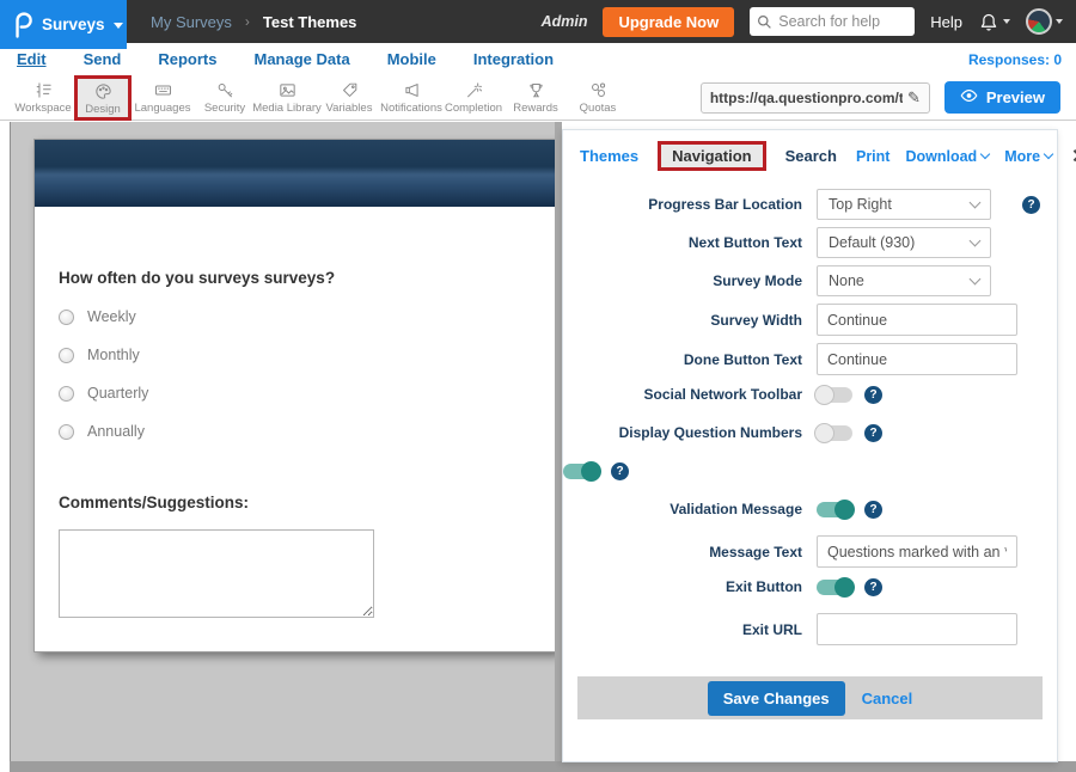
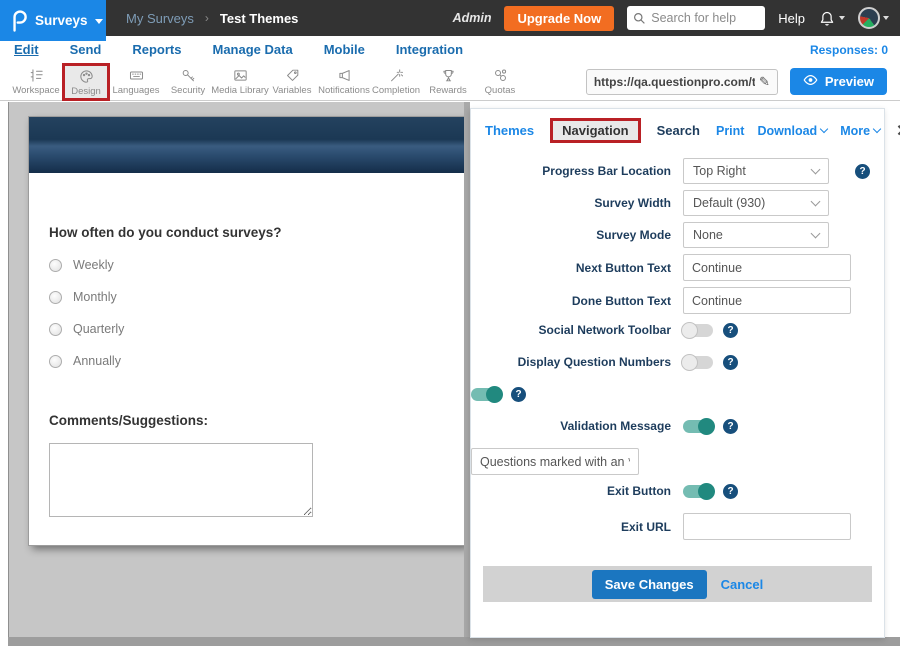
  Surveys
  My Surveys
  ›
  Test Themes
  Admin
  Upgrade Now
  Search for help
  Help
  Edit
  Send
  Reports
  Manage Data
  Mobile
  Integration
  Responses: 0
  Workspace
  Design
  Languages
  Security
  Media Library
  Variables
  Notifications
  Completion
  Rewards
  Quotas
  https://qa.questionpro.com/t
  ✎
  Preview
- How often do you surveys surveys?
+ How often do you conduct surveys?
  Weekly
  Monthly
  Quarterly
  Annually
  Comments/Suggestions:
  Themes
  Navigation
  Search
  Print
  Download
  More
  Progress Bar Location
  Top Right
  ?
- Next Button Text
+ Survey Width
  Default (930)
  Survey Mode
  None
- Survey Width
+ Next Button Text
  Continue
  Done Button Text
  Continue
  Social Network Toolbar
  ?
  Display Question Numbers
  ?
  ?
  Validation Message
  ?
- Message Text
  Questions marked with an
  Exit Button
  ?
  Exit URL
  Save Changes
  Cancel
